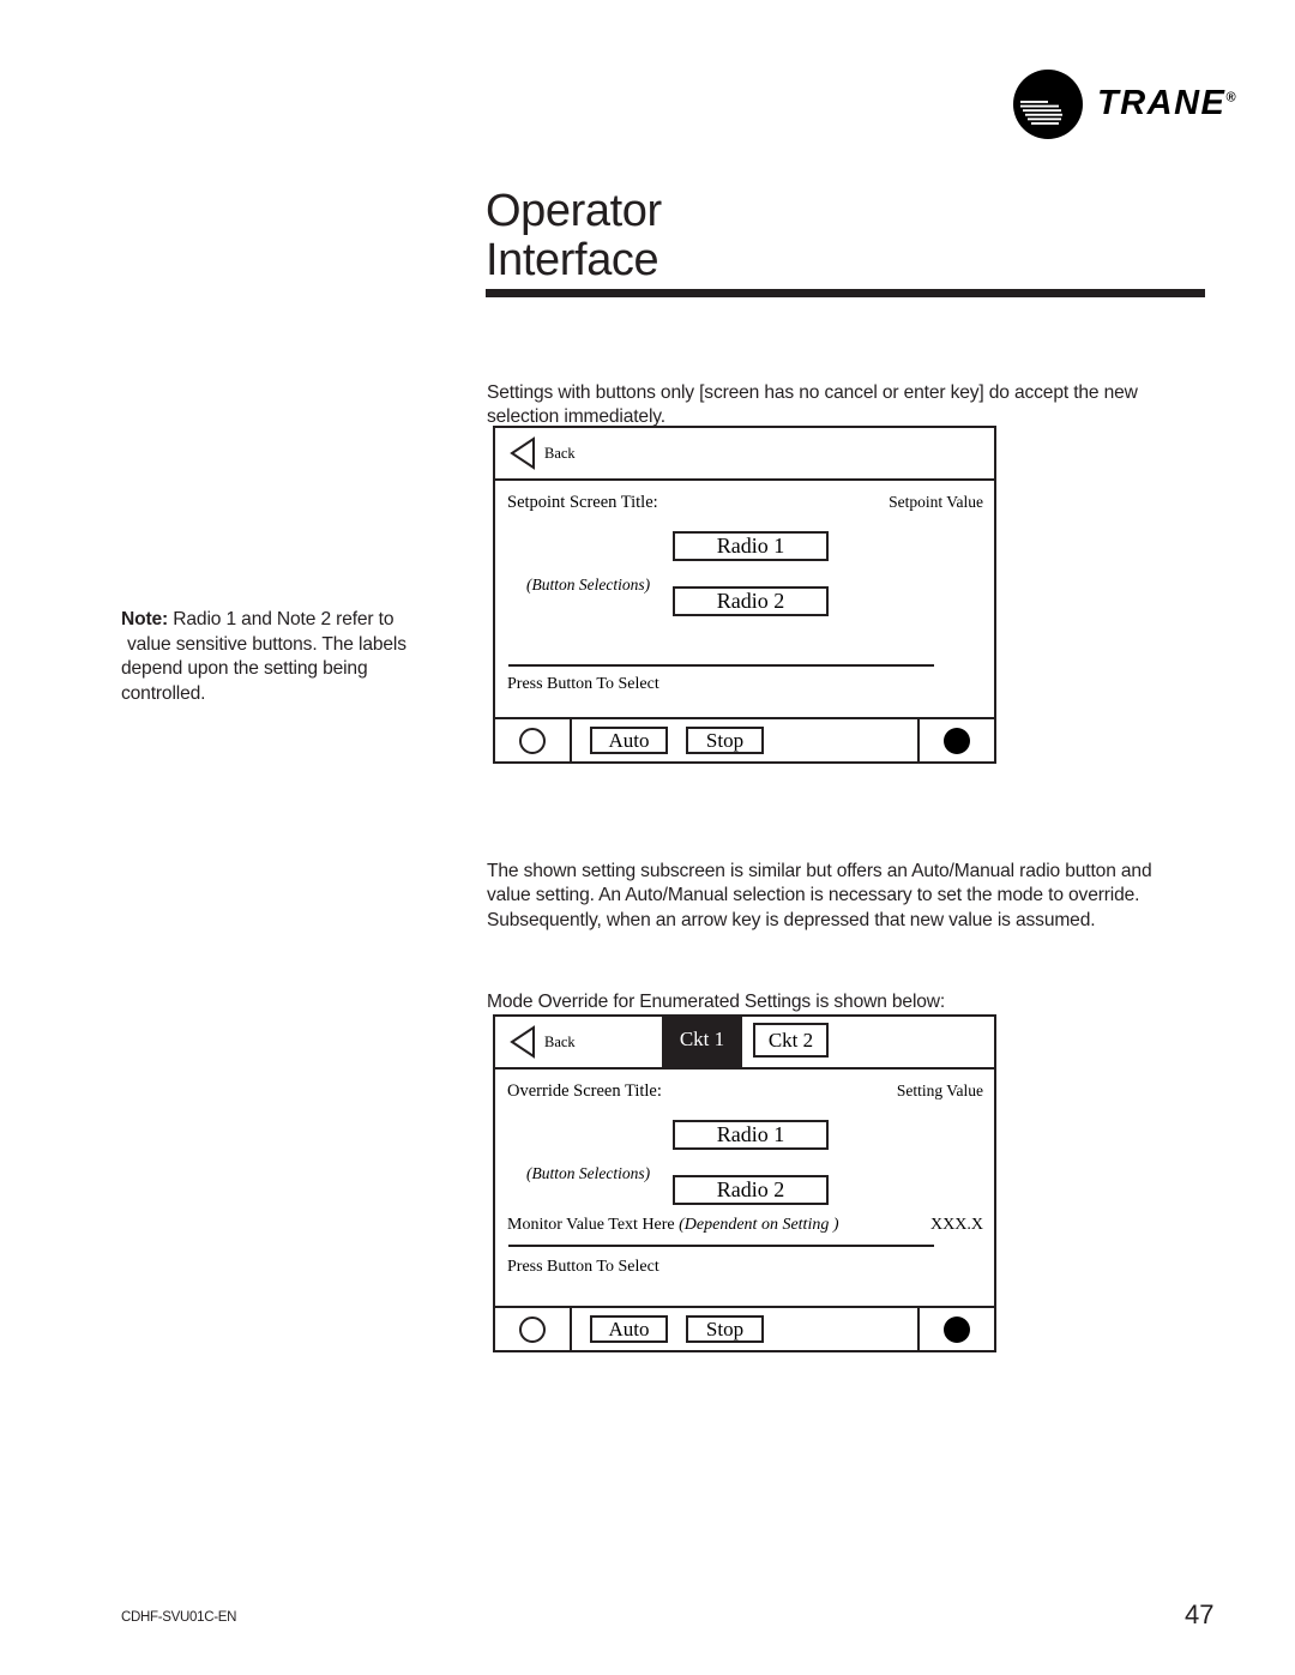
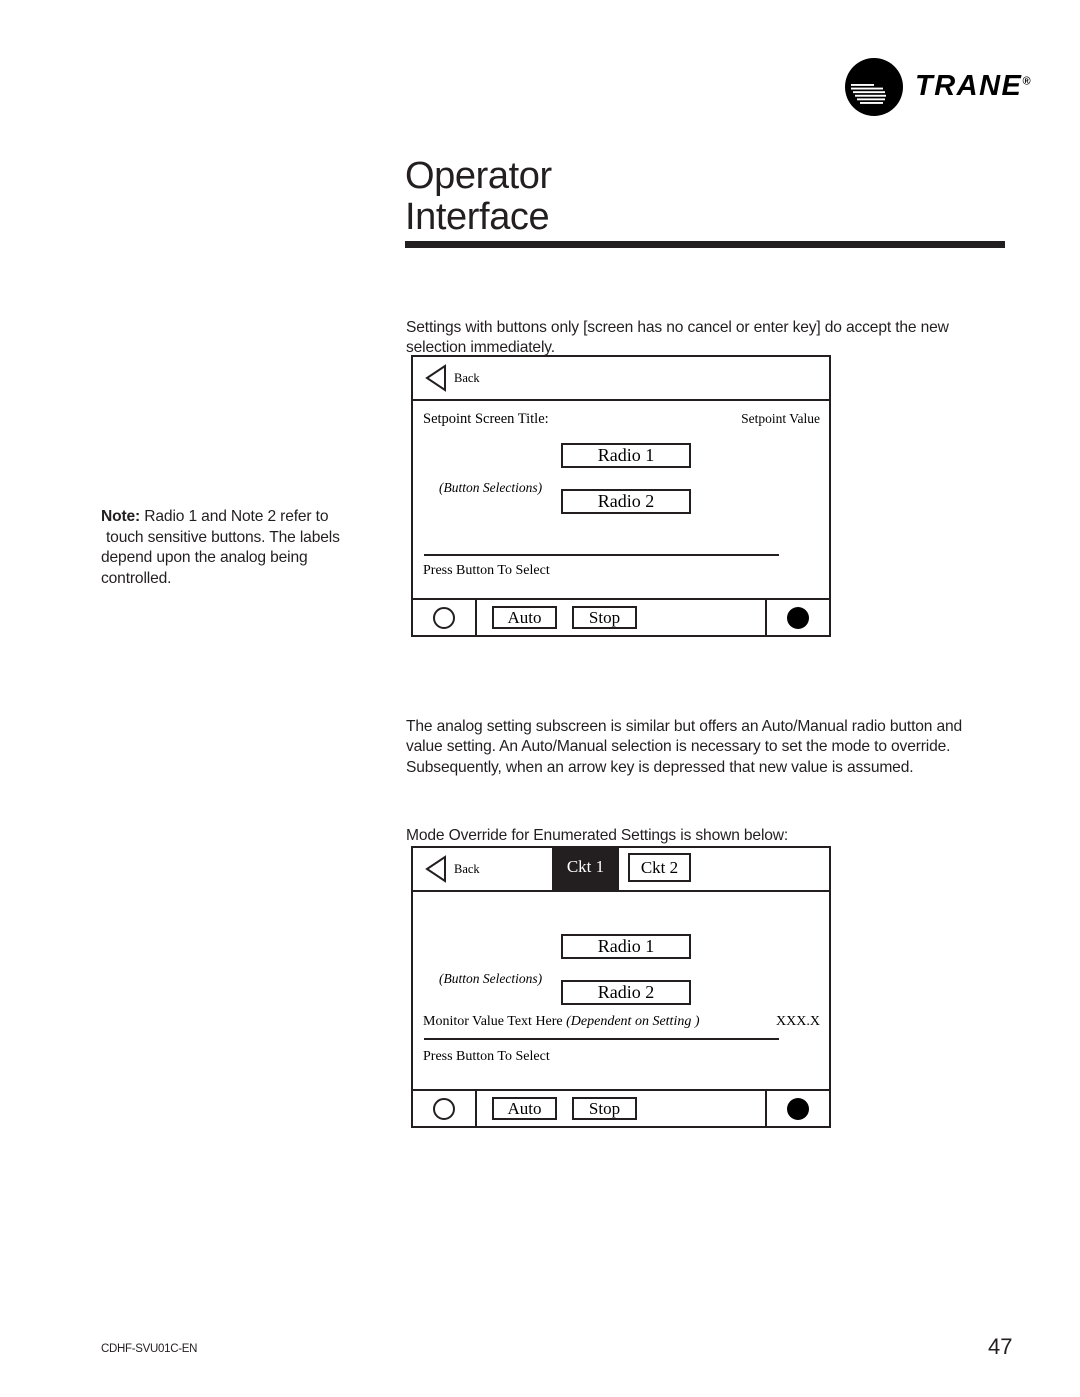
  TRANE®
  Operator
  Interface
  Settings with buttons only [screen has no cancel or enter key] do accept the new selection immediately.
  Note: Radio 1 and Note 2 refer to
- value sensitive buttons. The labels
+ touch sensitive buttons. The labels
- depend upon the setting being controlled.
+ depend upon the analog being controlled.
  Back
  Setpoint Screen Title:
  Setpoint Value
  Radio 1
  (Button Selections)
  Radio 2
  Press Button To Select
  Auto
  Stop
- The shown setting subscreen is similar but offers an Auto/Manual radio button and value setting. An Auto/Manual selection is necessary to set the mode to override. Subsequently, when an arrow key is depressed that new value is assumed.
+ The analog setting subscreen is similar but offers an Auto/Manual radio button and value setting. An Auto/Manual selection is necessary to set the mode to override. Subsequently, when an arrow key is depressed that new value is assumed.
  Mode Override for Enumerated Settings is shown below:
  Back
  Ckt 1
  Ckt 2
- Override Screen Title:
- Setting Value
  Radio 1
  (Button Selections)
  Radio 2
  Monitor Value Text Here (Dependent on Setting )
  XXX.X
  Press Button To Select
  Auto
  Stop
  CDHF-SVU01C-EN
  47
